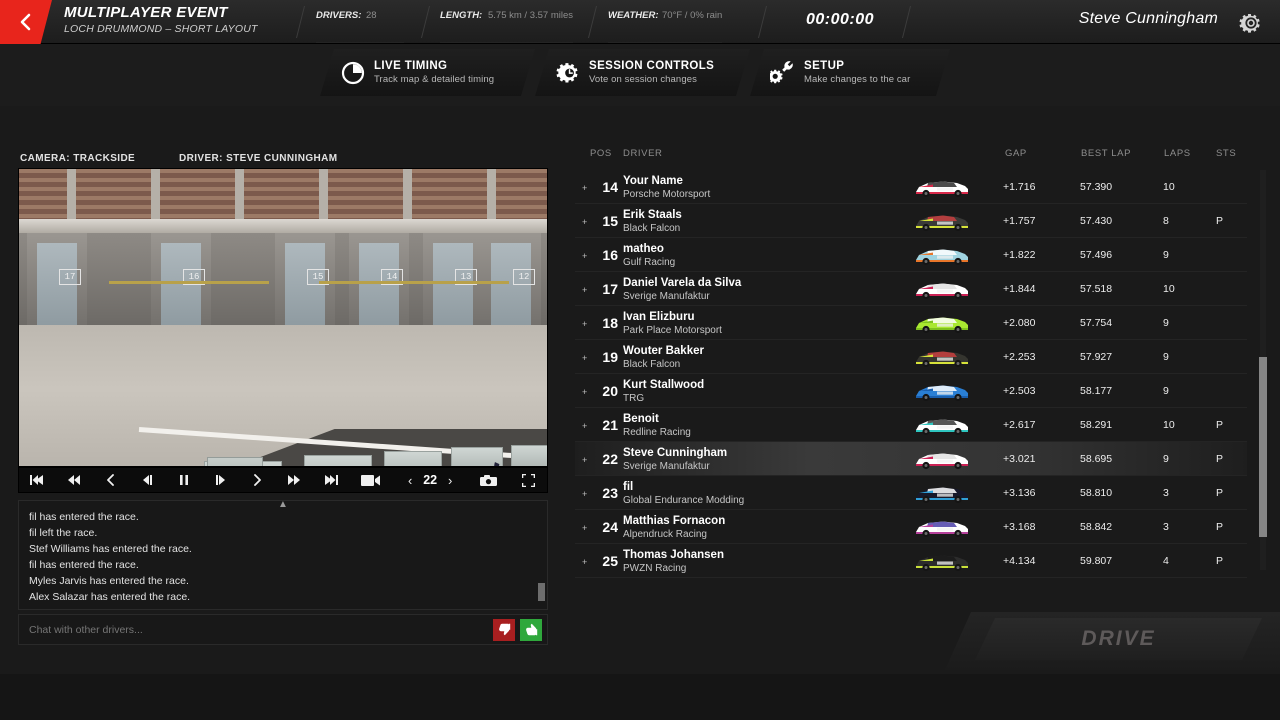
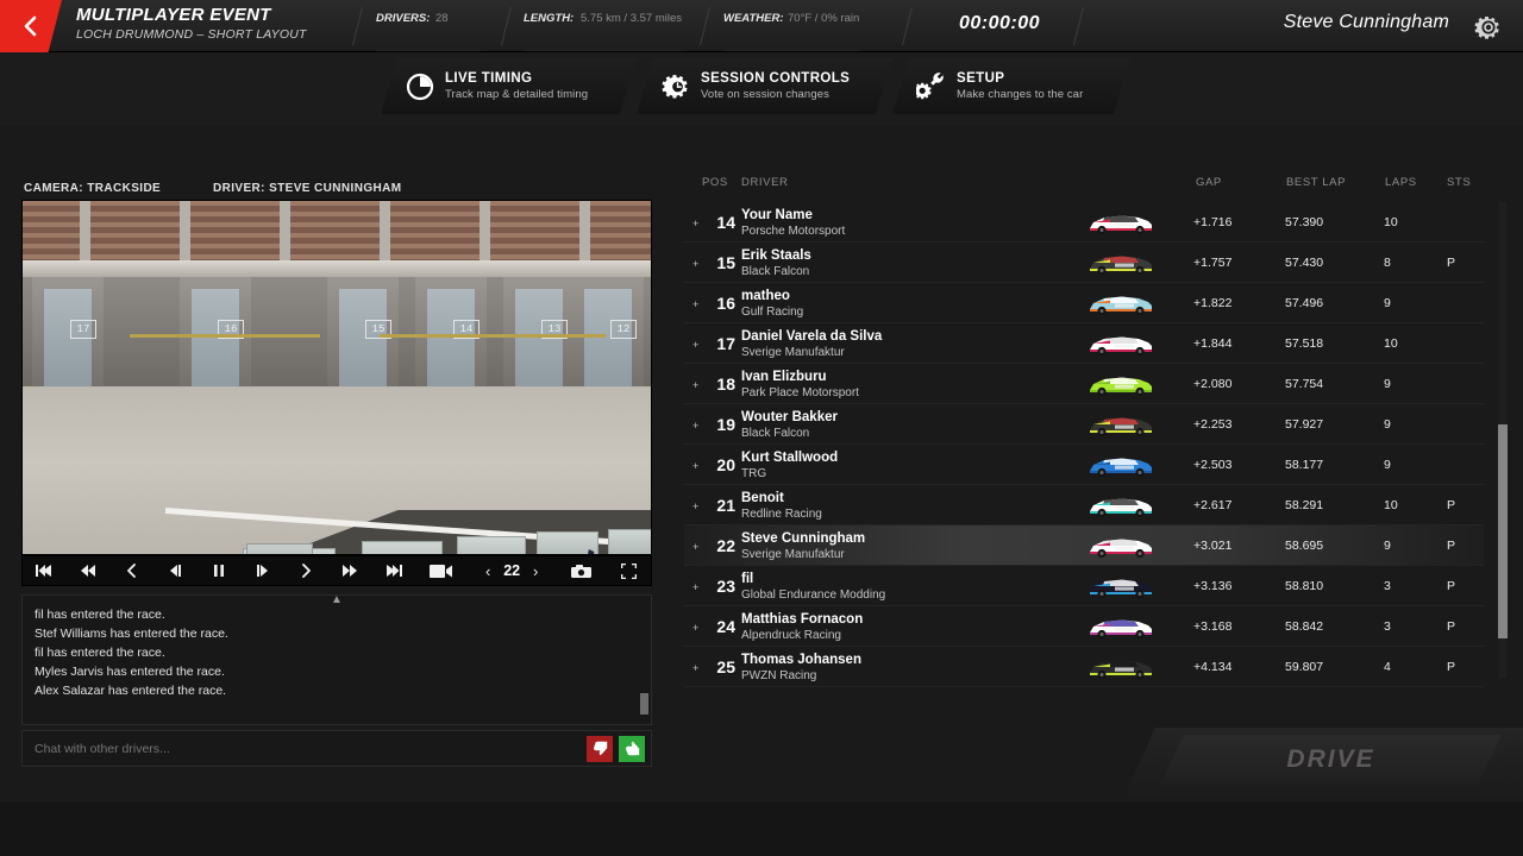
  MULTIPLAYER EVENT
  LOCH DRUMMOND – SHORT LAYOUT
  DRIVERS: 28
  LENGTH: 5.75 km / 3.57 miles
  WEATHER: 70°F / 0% rain
  00:00:00
  Steve Cunningham
  LIVE TIMING
  Track map & detailed timing
  SESSION CONTROLS
  Vote on session changes
  SETUP
  Make changes to the car
  CAMERA: TRACKSIDE
  DRIVER: STEVE CUNNINGHAM
  17
  16
  15
  14
  13
  12
  ‹
  22
  ›
  ▲
  fil has entered the race.
- fil left the race.
  Stef Williams has entered the race.
  fil has entered the race.
  Myles Jarvis has entered the race.
  Alex Salazar has entered the race.
  Chat with other drivers...
  POS
  DRIVER
  GAP
  BEST LAP
  LAPS
  STS
  +
  14
  Your Name
  Porsche Motorsport
  +1.716
  57.390
  10
  +
  15
  Erik Staals
  Black Falcon
  +1.757
  57.430
  8
  P
  +
  16
  matheo
  Gulf Racing
  +1.822
  57.496
  9
  +
  17
  Daniel Varela da Silva
  Sverige Manufaktur
  +1.844
  57.518
  10
  +
  18
  Ivan Elizburu
  Park Place Motorsport
  +2.080
  57.754
  9
  +
  19
  Wouter Bakker
  Black Falcon
  +2.253
  57.927
  9
  +
  20
  Kurt Stallwood
  TRG
  +2.503
  58.177
  9
  +
  21
  Benoit
  Redline Racing
  +2.617
  58.291
  10
  P
  +
  22
  Steve Cunningham
  Sverige Manufaktur
  +3.021
  58.695
  9
  P
  +
  23
  fil
  Global Endurance Modding
  +3.136
  58.810
  3
  P
  +
  24
  Matthias Fornacon
  Alpendruck Racing
  +3.168
  58.842
  3
  P
  +
  25
  Thomas Johansen
  PWZN Racing
  +4.134
  59.807
  4
  P
  DRIVE
